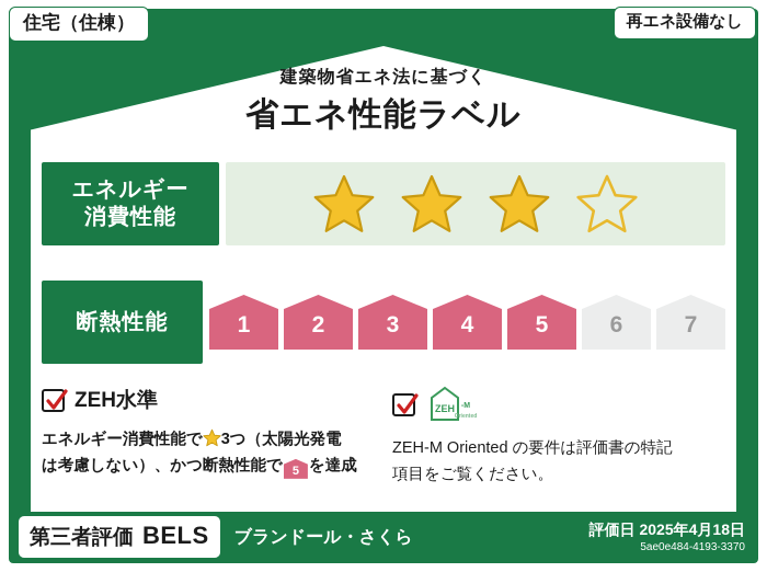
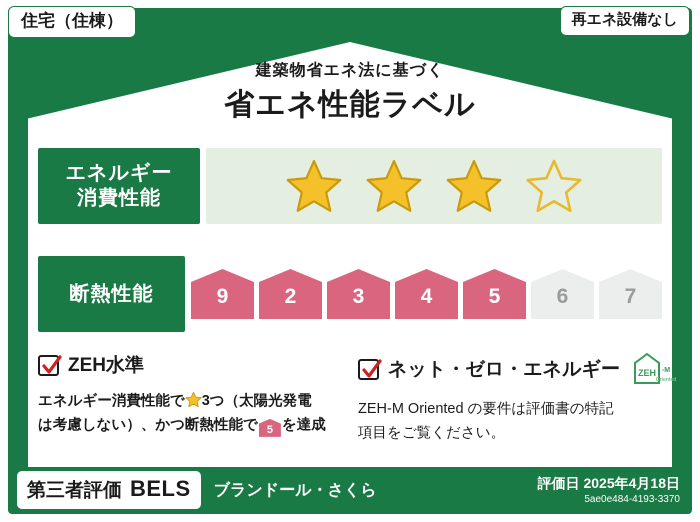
  住宅（住棟）
  再エネ設備なし
  建築物省エネ法に基づく
  省エネ性能ラベル
  エネルギー
  消費性能
  断熱性能
- 1
+ 9
  2
  3
  4
  5
  6
  7
  ZEH水準
  エネルギー消費性能で 3つ（太陽光発電
  は考慮しない）、かつ断熱性能で
  5
  を達成
+ ネット・ゼロ・エネルギー
  ZEH
  ZEH-M Oriented の要件は評価書の特記
  項目をご覧ください。
  第三者評価
  BELS
  ブランドール・さくら
  評価日 2025年4月18日
  5ae0e484-4193-3370
